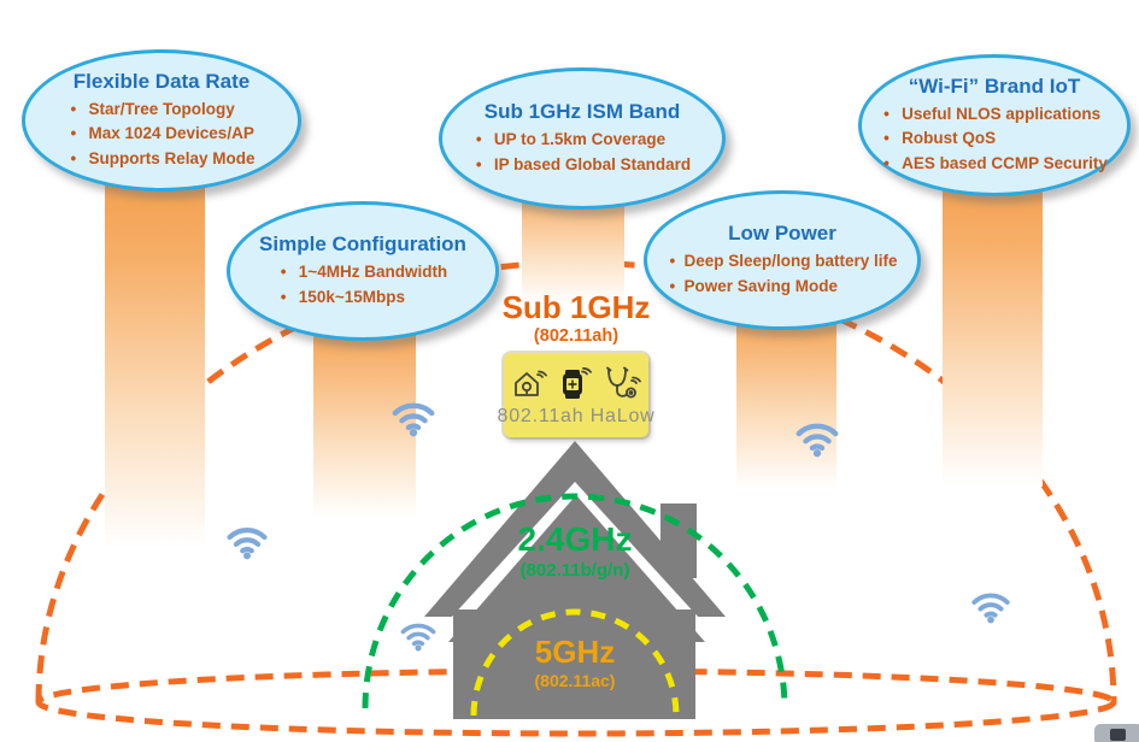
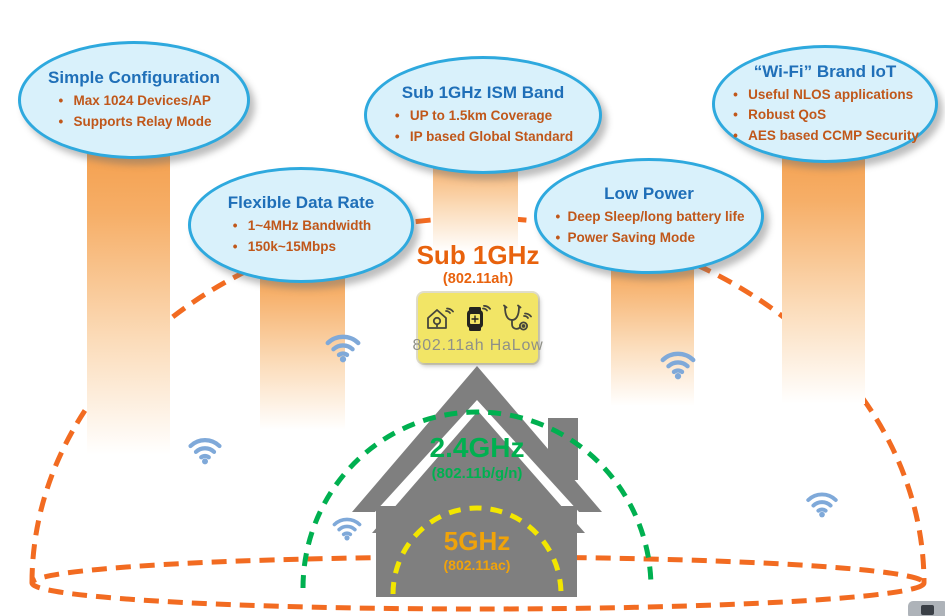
- Flexible Data Rate
+ Simple Configuration
- Star/Tree Topology
  Max 1024 Devices/AP
  Supports Relay Mode
- Simple Configuration
+ Flexible Data Rate
  1~4MHz Bandwidth
  150k~15Mbps
  Sub 1GHz ISM Band
  UP to 1.5km Coverage
  IP based Global Standard
  Low Power
  Deep Sleep/long battery life
  Power Saving Mode
  “Wi-Fi” Brand IoT
  Useful NLOS applications
  Robust QoS
  AES based CCMP Security
  Sub 1GHz
  (802.11ah)
  802.11ah HaLow
  2.4GHz
  (802.11b/g/n)
  5GHz
  (802.11ac)
